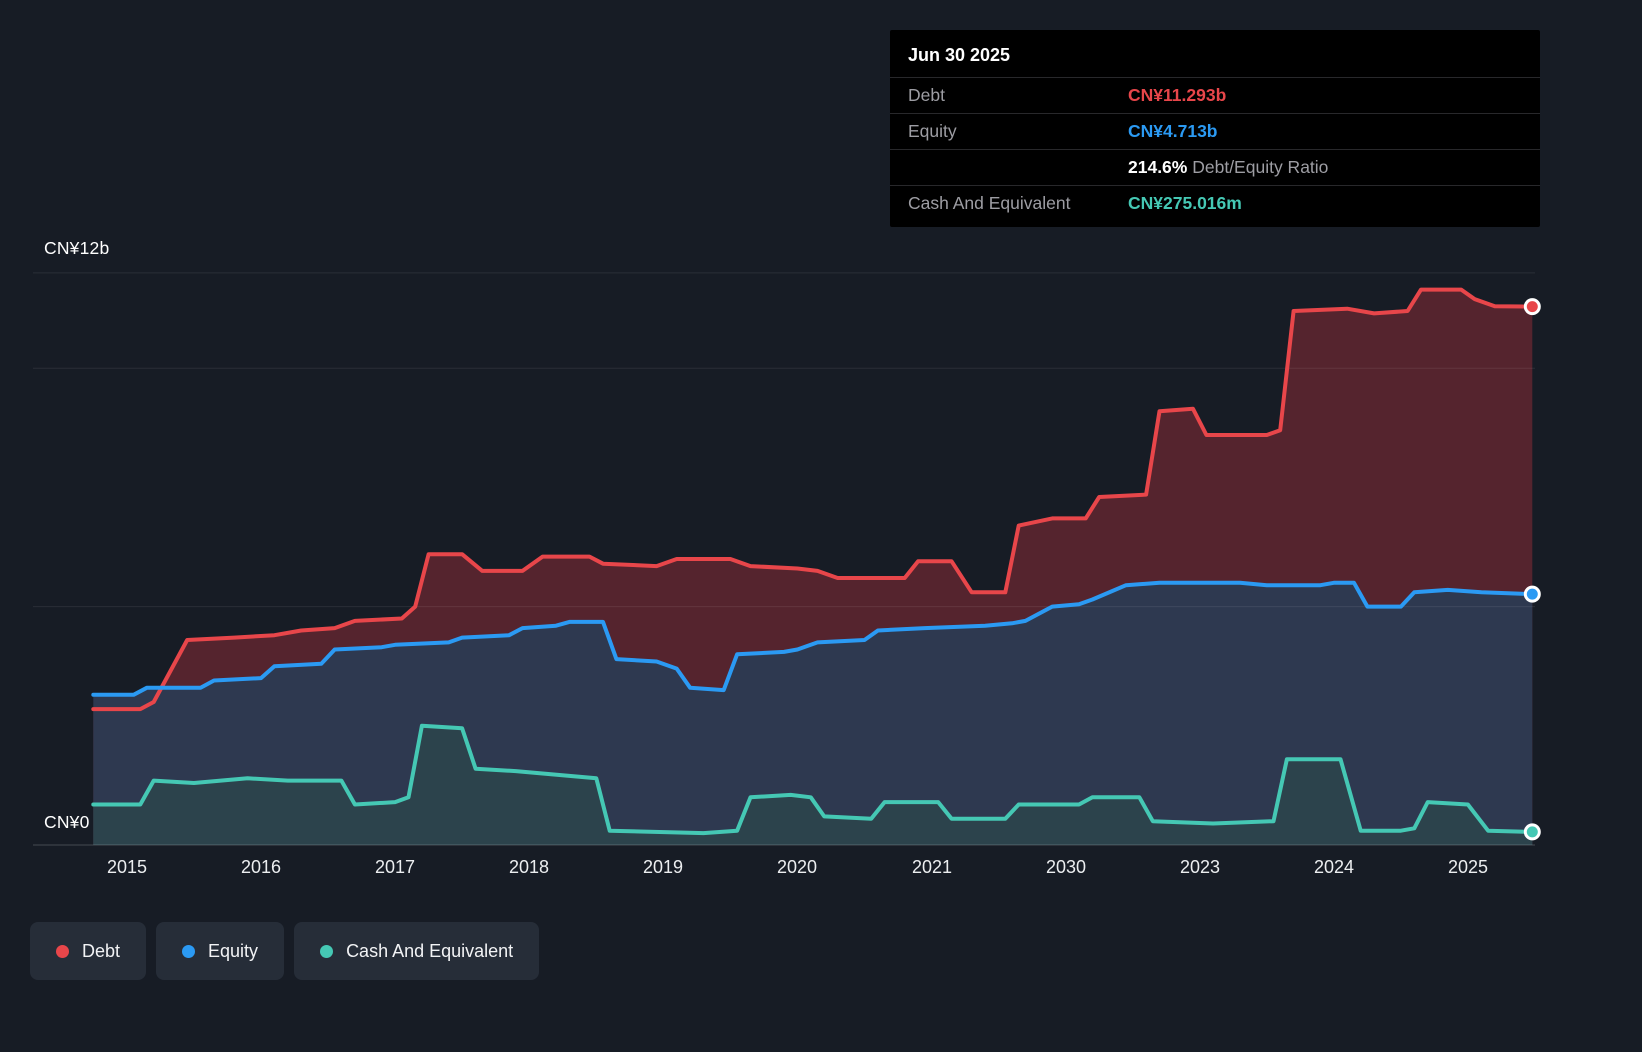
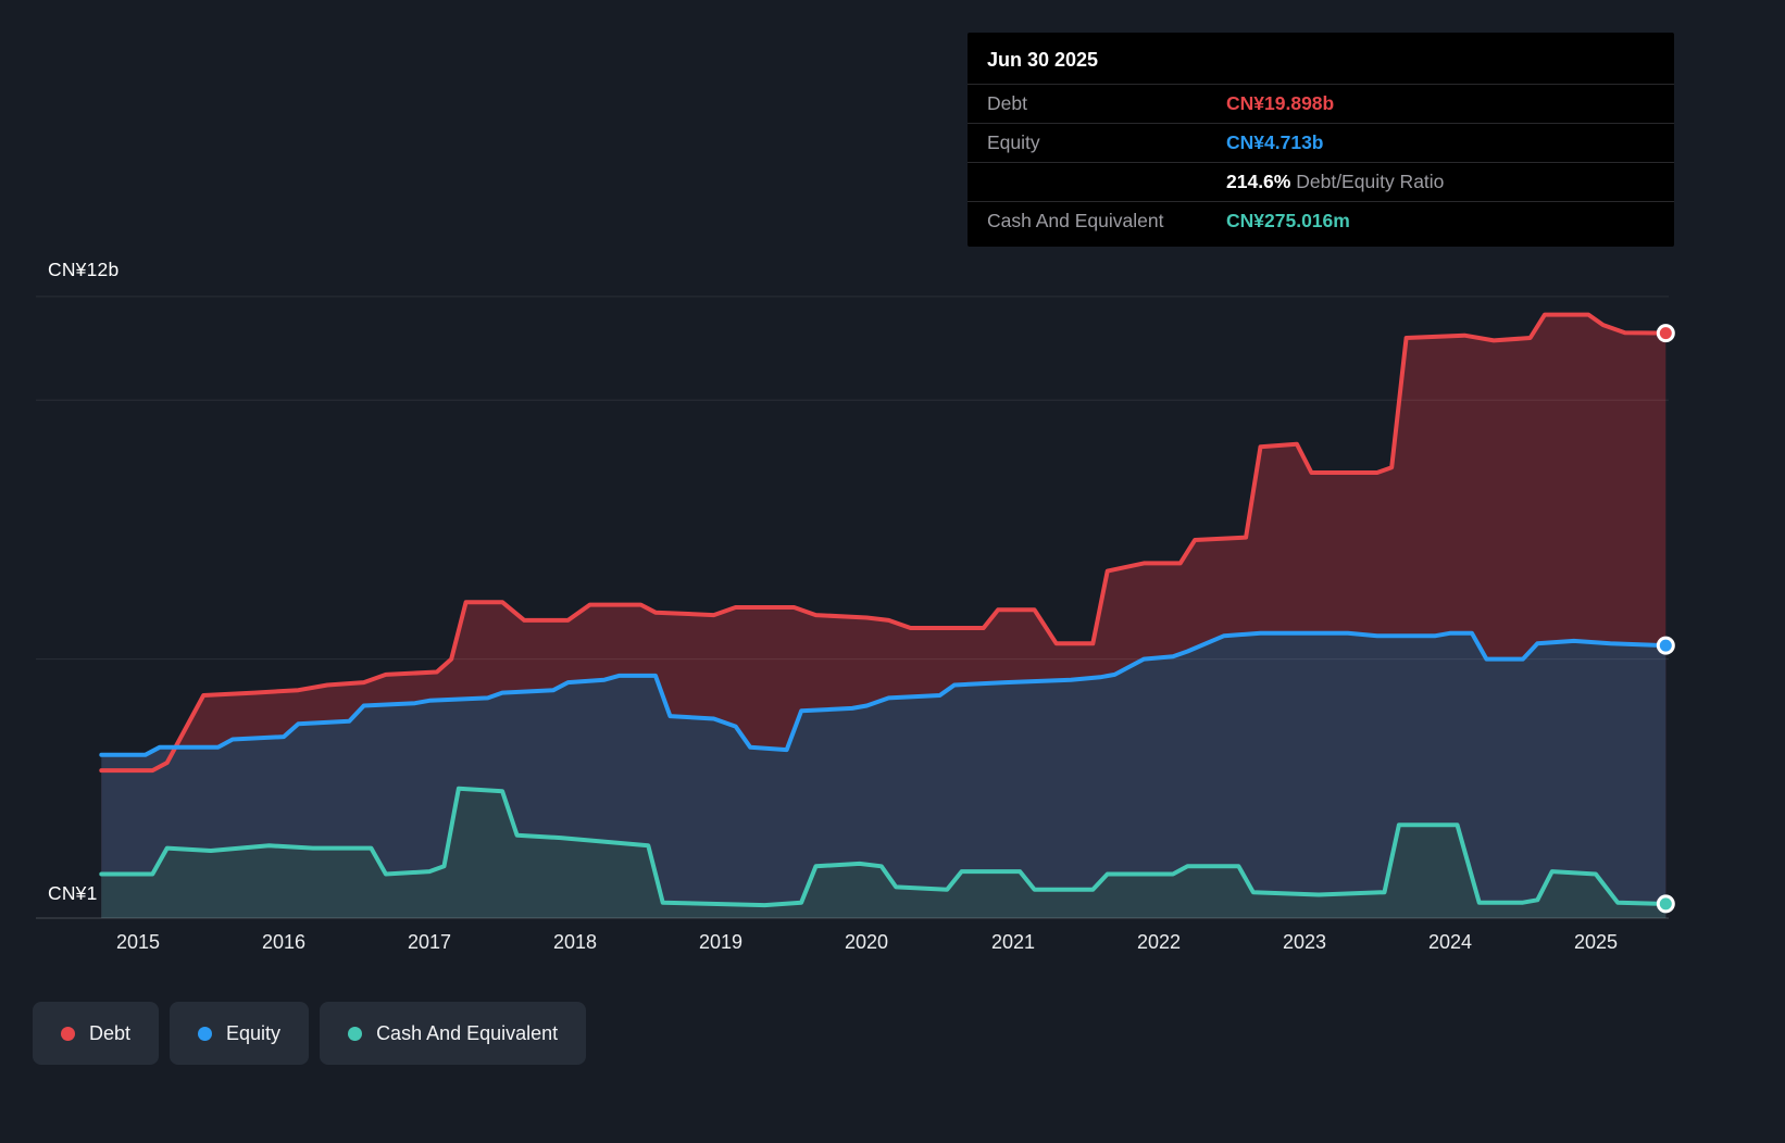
  CN¥12b
- CN¥0
+ CN¥1
  2015
  2016
  2017
  2018
  2019
  2020
  2021
- 2030
+ 2022
  2023
  2024
  2025
  Jun 30 2025
  Debt
- CN¥11.293b
+ CN¥19.898b
  Equity
  CN¥4.713b
  214.6% Debt/Equity Ratio
  Cash And Equivalent
  CN¥275.016m
  Debt
  Equity
  Cash And Equivalent
